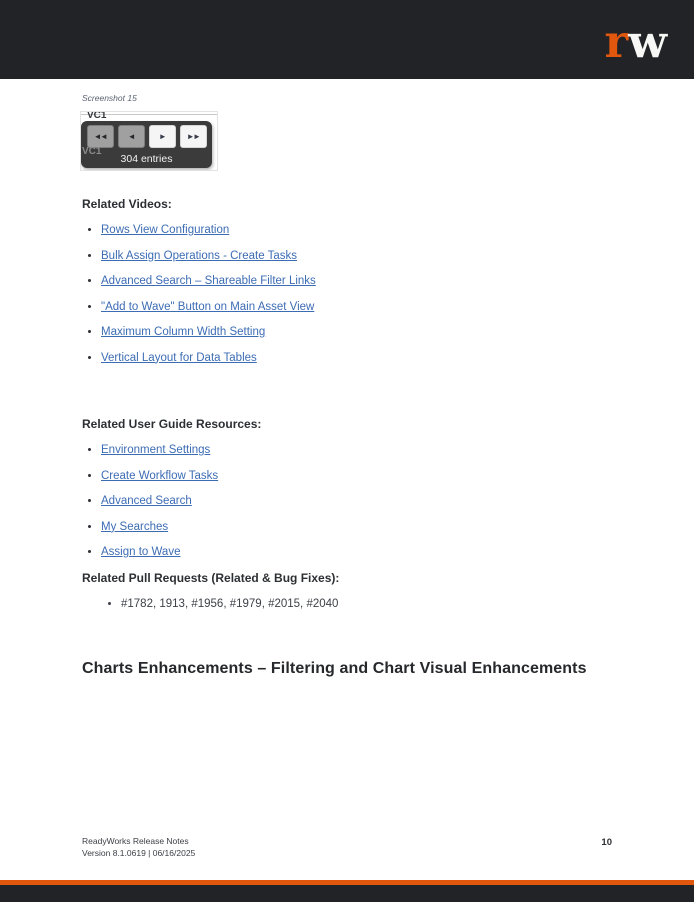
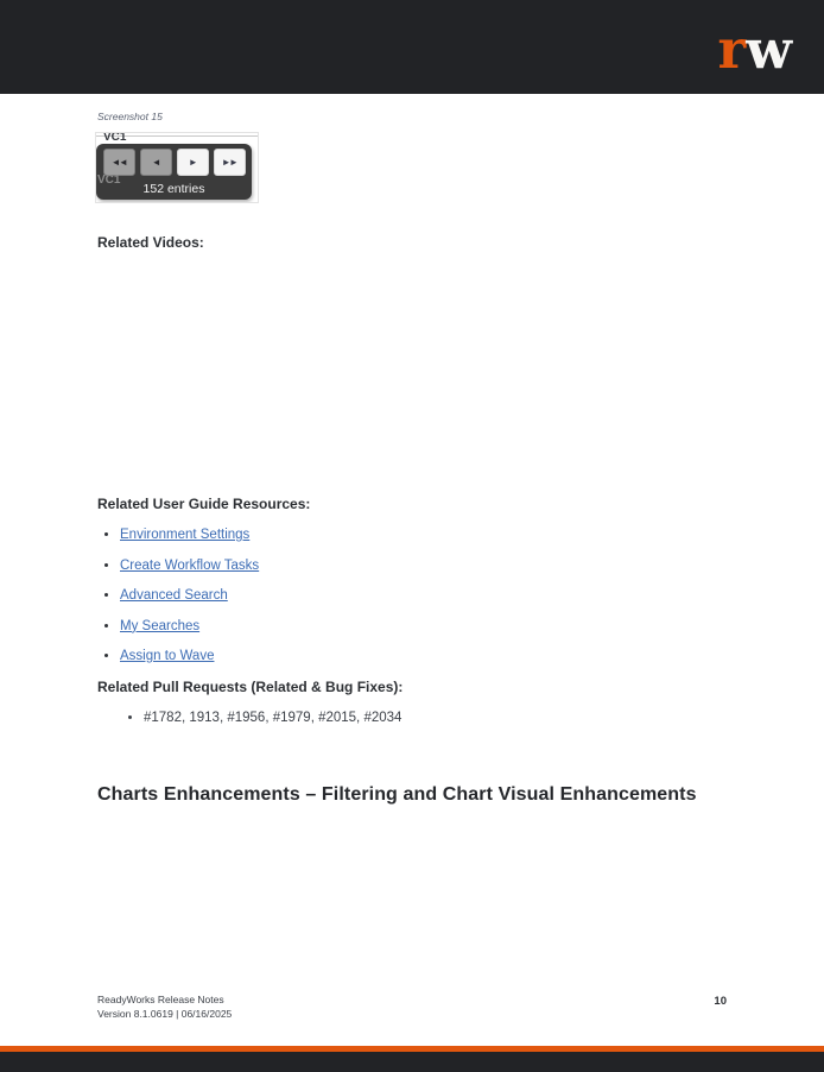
  rw
  Screenshot 15
  VC1
  ◄◄
  ◄
  ►
  ►►
  VC1
- 304 entries
+ 152 entries
  Related Videos:
- Rows View Configuration
- Bulk Assign Operations - Create Tasks
- Advanced Search – Shareable Filter Links
- "Add to Wave" Button on Main Asset View
- Maximum Column Width Setting
- Vertical Layout for Data Tables
  Related User Guide Resources:
  Environment Settings
  Create Workflow Tasks
  Advanced Search
  My Searches
  Assign to Wave
  Related Pull Requests (Related & Bug Fixes):
- #1782, 1913, #1956, #1979, #2015, #2040
+ #1782, 1913, #1956, #1979, #2015, #2034
  Charts Enhancements – Filtering and Chart Visual Enhancements
  ReadyWorks Release Notes
  Version 8.1.0619 | 06/16/2025
  10
